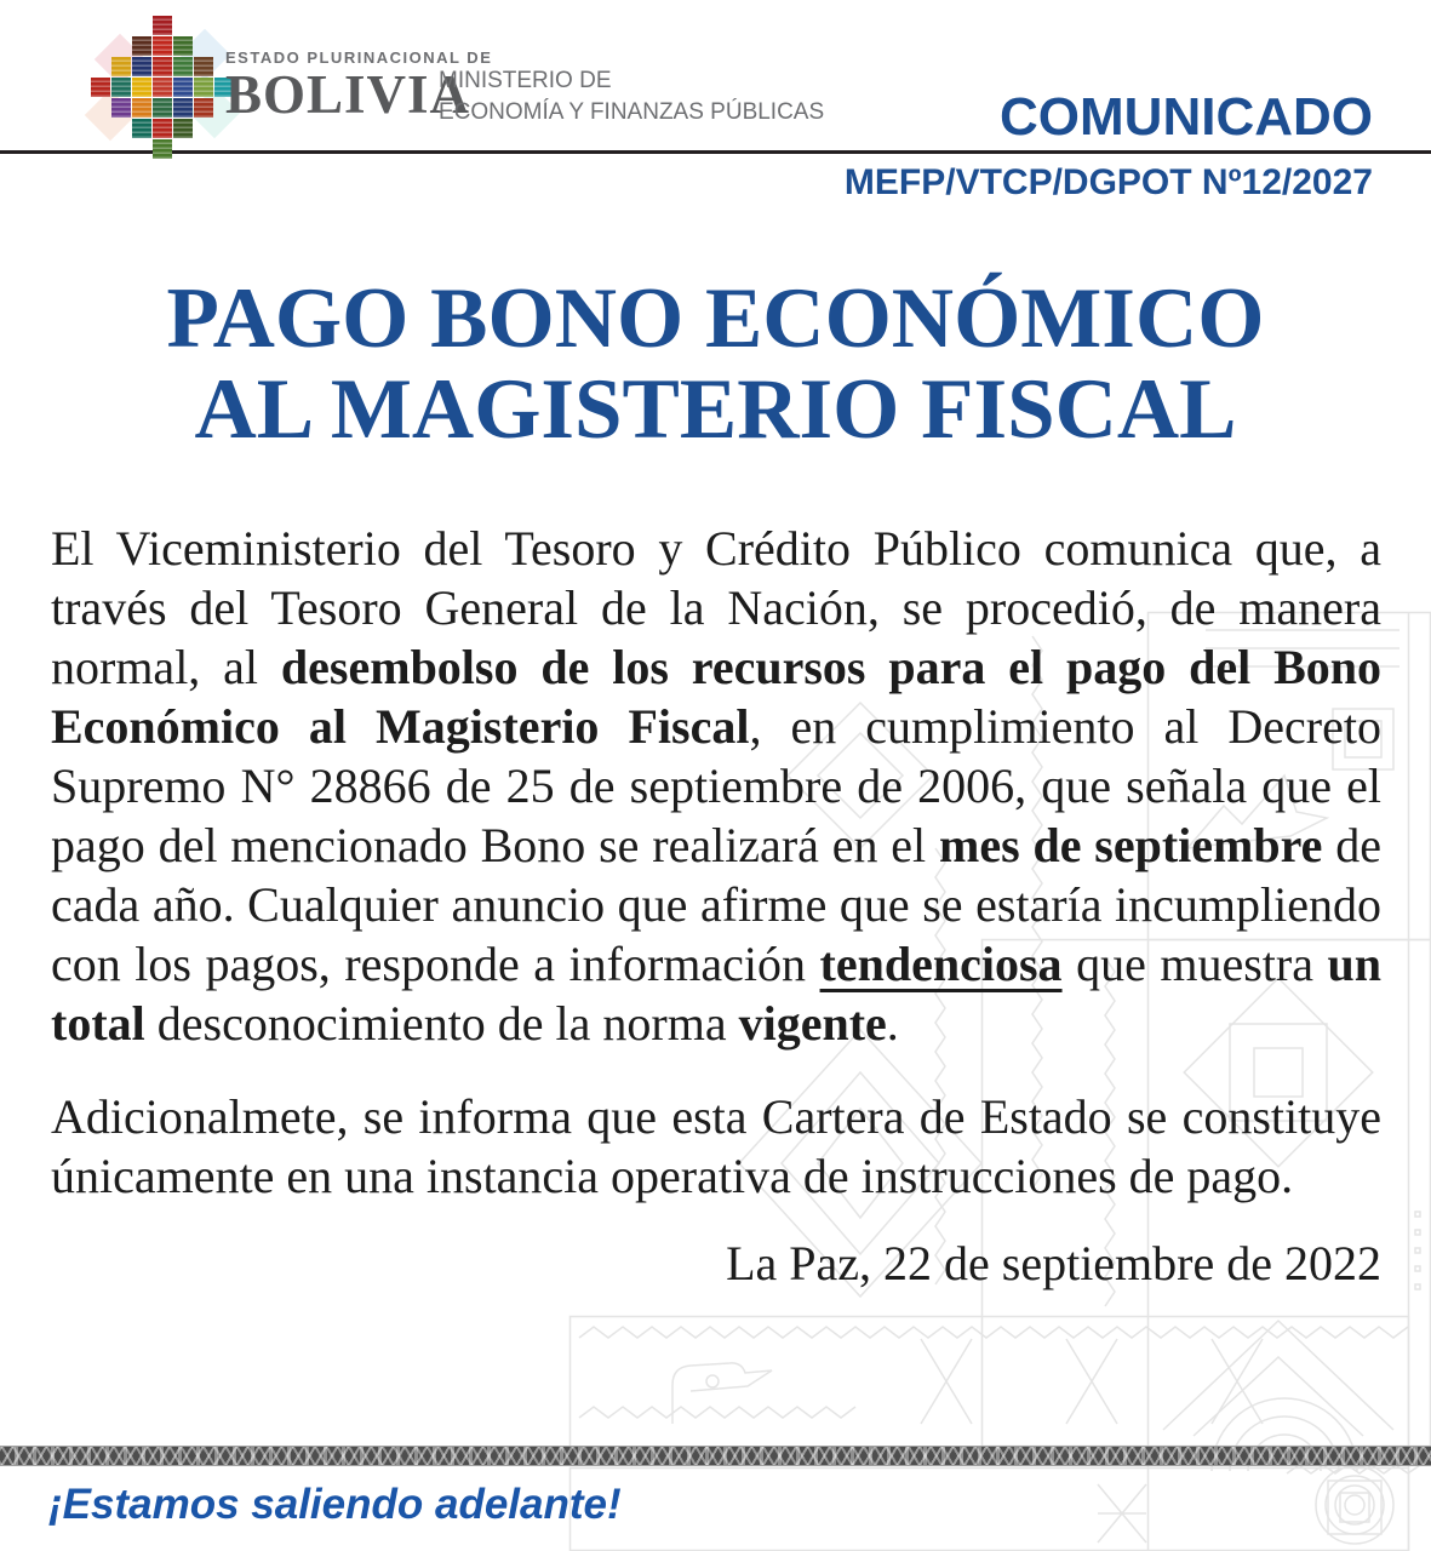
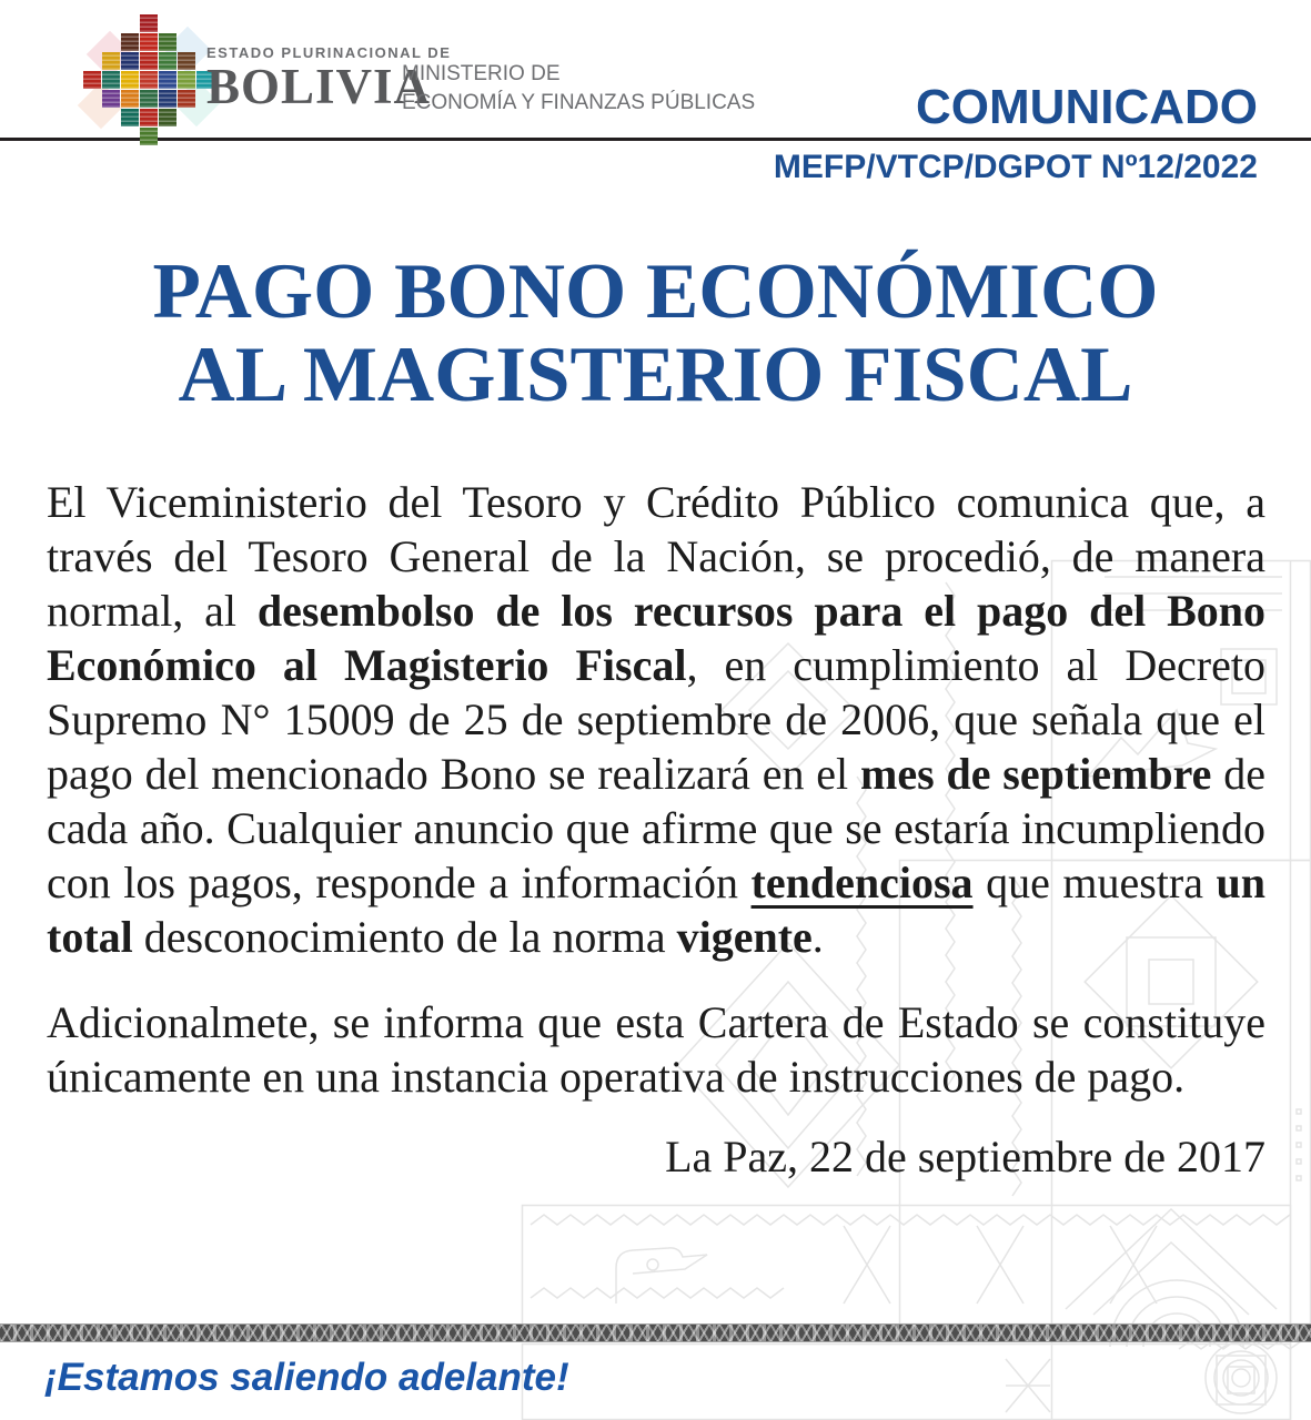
  ESTADO PLURINACIONAL DE
  BOLIVIA
  MINISTERIO DE
  ECONOMÍA Y FINANZAS PÚBLICAS
  COMUNICADO
- MEFP/VTCP/DGPOT Nº12/2027
+ MEFP/VTCP/DGPOT Nº12/2022
  PAGO BONO ECONÓMICO
  AL MAGISTERIO FISCAL
- El Viceministerio del Tesoro y Crédito Público comunica que, a través del Tesoro General de la Nación, se procedió, de manera normal, al desembolso de los recursos para el pago del Bono Económico al Magisterio Fiscal, en cumplimiento al Decreto Supremo N° 28866 de 25 de septiembre de 2006, que señala que el pago del mencionado Bono se realizará en el mes de septiembre de cada año. Cualquier anuncio que afirme que se estaría incumpliendo con los pagos, responde a información tendenciosa que muestra un total desconocimiento de la norma vigente.
+ El Viceministerio del Tesoro y Crédito Público comunica que, a través del Tesoro General de la Nación, se procedió, de manera normal, al desembolso de los recursos para el pago del Bono Económico al Magisterio Fiscal, en cumplimiento al Decreto Supremo N° 15009 de 25 de septiembre de 2006, que señala que el pago del mencionado Bono se realizará en el mes de septiembre de cada año. Cualquier anuncio que afirme que se estaría incumpliendo con los pagos, responde a información tendenciosa que muestra un total desconocimiento de la norma vigente.
  Adicionalmete, se informa que esta Cartera de Estado se constituye únicamente en una instancia operativa de instrucciones de pago.
- La Paz, 22 de septiembre de 2022
+ La Paz, 22 de septiembre de 2017
  ¡Estamos saliendo adelante!
